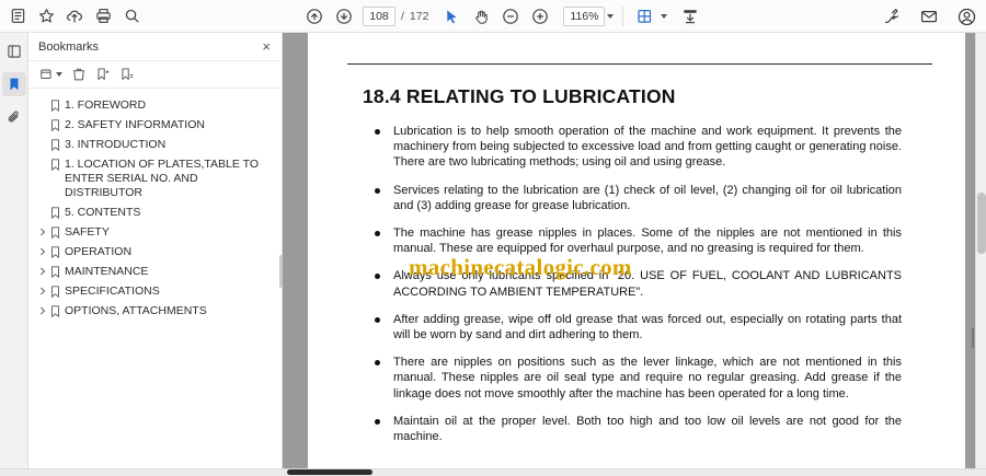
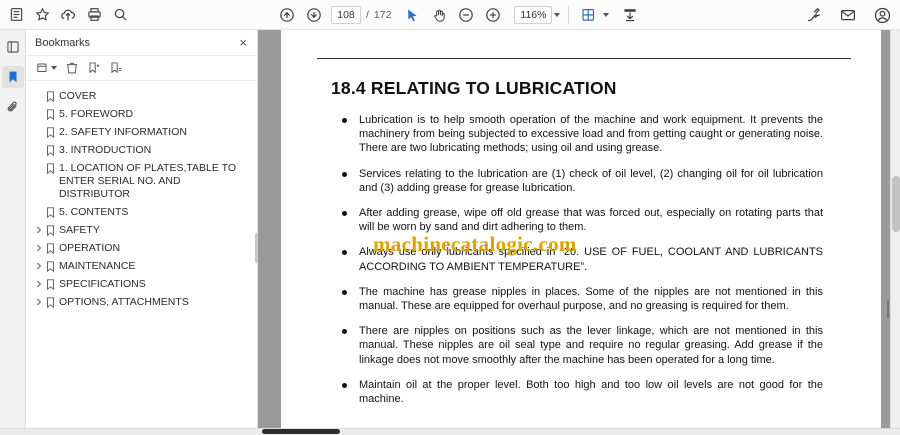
  108
  /
  172
  116%
  Bookmarks
  ×
+ COVER
- 1. FOREWORD
+ 5. FOREWORD
  2. SAFETY INFORMATION
  3. INTRODUCTION
  1. LOCATION OF PLATES,TABLE TO ENTER SERIAL NO. AND DISTRIBUTOR
  5. CONTENTS
  SAFETY
  OPERATION
  MAINTENANCE
  SPECIFICATIONS
  OPTIONS, ATTACHMENTS
  18.4 RELATING TO LUBRICATION
  Lubrication is to help smooth operation of the machine and work equipment. It prevents the machinery from being subjected to excessive load and from getting caught or generating noise. There are two lubricating methods; using oil and using grease.
  Services relating to the lubrication are (1) check of oil level, (2) changing oil for oil lubrication and (3) adding grease for grease lubrication.
- The machine has grease nipples in places. Some of the nipples are not mentioned in this manual. These are equipped for overhaul purpose, and no greasing is required for them.
+ After adding grease, wipe off old grease that was forced out, especially on rotating parts that will be worn by sand and dirt adhering to them.
  Always use only lubricants specified in “20. USE OF FUEL, COOLANT AND LUBRICANTS ACCORDING TO AMBIENT TEMPERATURE”.
- After adding grease, wipe off old grease that was forced out, especially on rotating parts that will be worn by sand and dirt adhering to them.
+ The machine has grease nipples in places. Some of the nipples are not mentioned in this manual. These are equipped for overhaul purpose, and no greasing is required for them.
  There are nipples on positions such as the lever linkage, which are not mentioned in this manual. These nipples are oil seal type and require no regular greasing. Add grease if the linkage does not move smoothly after the machine has been operated for a long time.
  Maintain oil at the proper level. Both too high and too low oil levels are not good for the machine.
  machinecatalogic.com
